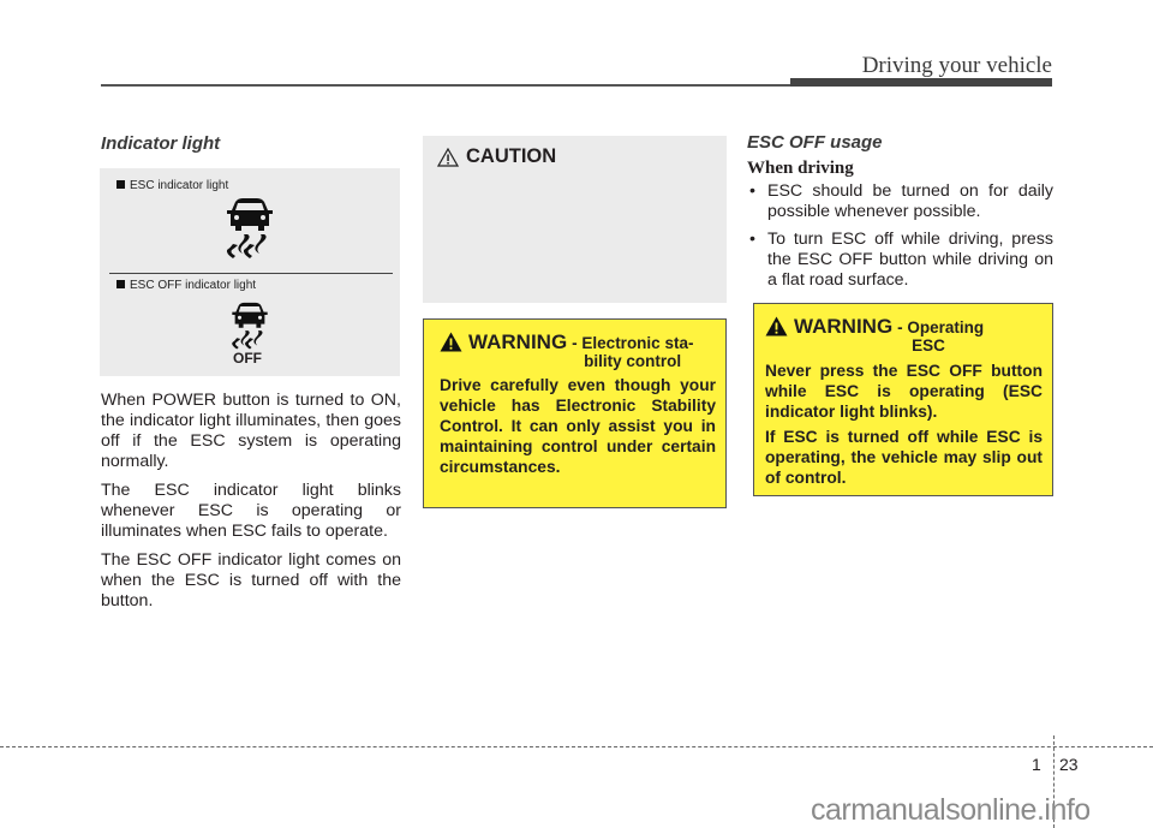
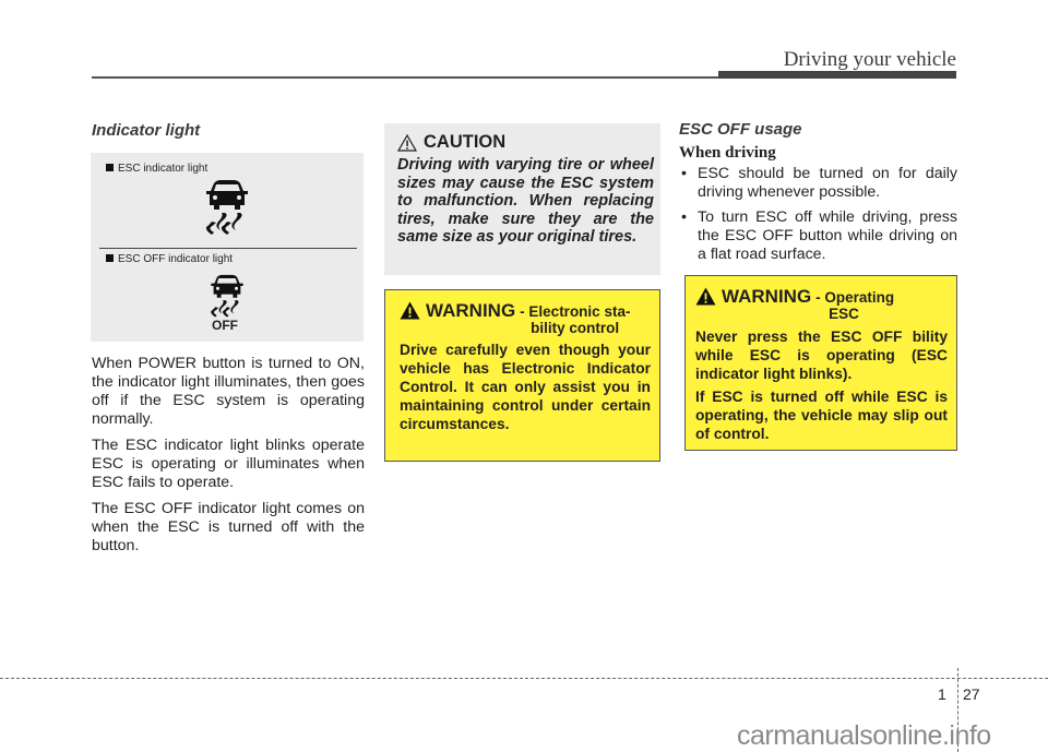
  Driving your vehicle
  Indicator light
  ESC indicator light
  ESC OFF indicator light
  OFF
  When POWER button is turned to ON, the indicator light illuminates, then goes off if the ESC system is operating normally.
- The ESC indicator light blinks whenever ESC is operating or illuminates when ESC fails to operate.
+ The ESC indicator light blinks operate ESC is operating or illuminates when ESC fails to operate.
  The ESC OFF indicator light comes on when the ESC is turned off with the button.
  CAUTION
+ Driving with varying tire or wheel sizes may cause the ESC system to malfunction. When replacing tires, make sure they are the same size as your original tires.
  WARNING
  - Electronic sta-
  bility control
- Drive carefully even though your vehicle has Electronic Stability Control. It can only assist you in maintaining control under certain circumstances.
+ Drive carefully even though your vehicle has Electronic Indicator Control. It can only assist you in maintaining control under certain circumstances.
  ESC OFF usage
  When driving
  •
- ESC should be turned on for daily possible whenever possible.
+ ESC should be turned on for daily driving whenever possible.
  •
  To turn ESC off while driving, press the ESC OFF button while driving on a flat road surface.
  WARNING
  - Operating
  ESC
- Never press the ESC OFF button while ESC is operating (ESC indicator light blinks).
+ Never press the ESC OFF bility while ESC is operating (ESC indicator light blinks).
  If ESC is turned off while ESC is operating, the vehicle may slip out of control.
  1
- 23
+ 27
  carmanualsonline.info
